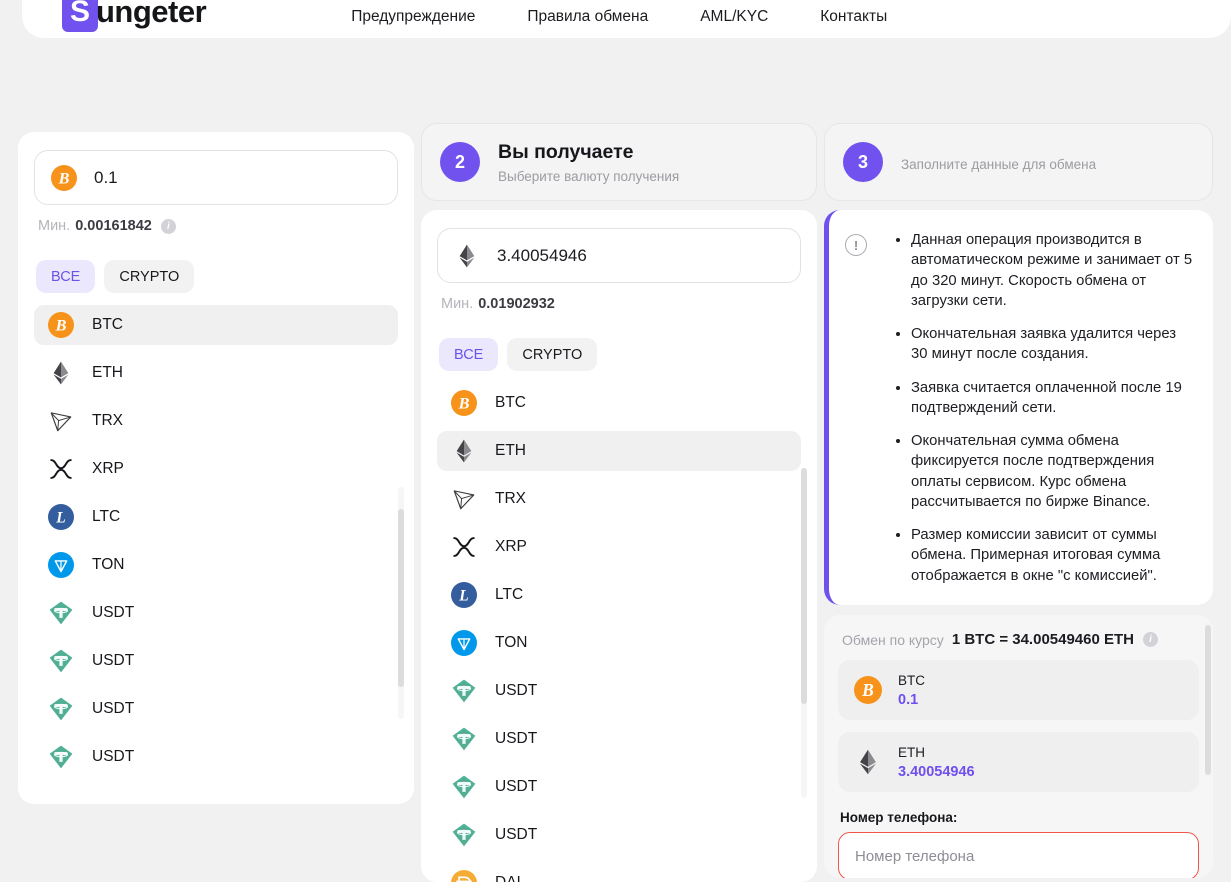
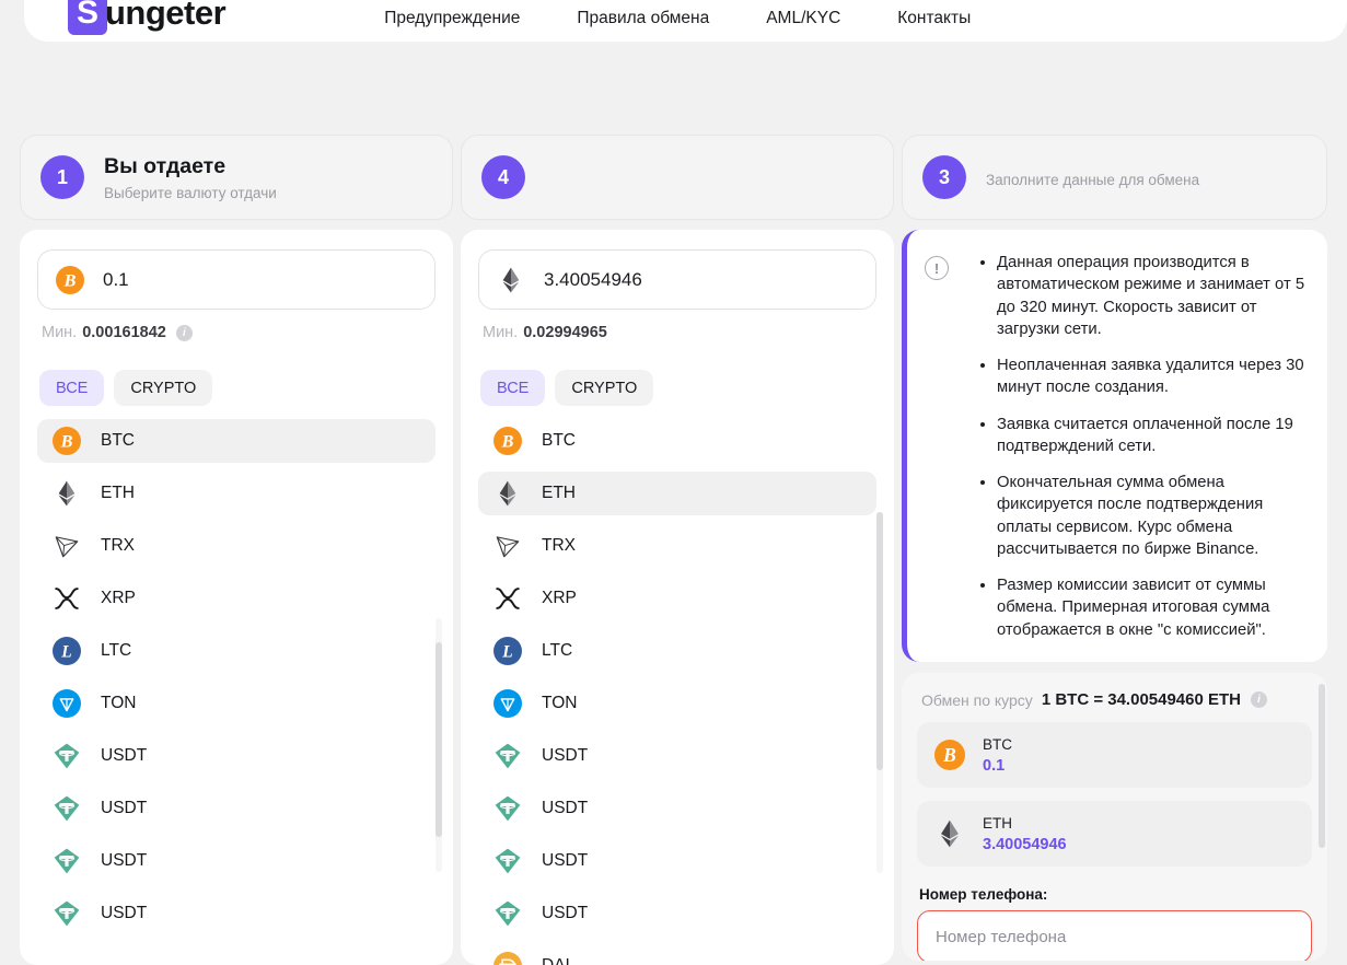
  S
  ungeter
  Предупреждение
  Правила обмена
  AML/KYC
  Контакты
+ 1
+ Вы отдаете
+ Выберите валюту отдачи
  B
  0.1
  Мин.
  0.00161842
  i
  ВСЕ
  CRYPTO
  B
  BTC
  ETH
  TRX
  XRP
  L
  LTC
  TON
  USDT
  USDT
  USDT
  USDT
- 2
+ 4
- Вы получаете
- Выберите валюту получения
  3.40054946
  Мин.
- 0.01902932
+ 0.02994965
  ВСЕ
  CRYPTO
  B
  BTC
  ETH
  TRX
  XRP
  L
  LTC
  TON
  USDT
  USDT
  USDT
  USDT
  3
  Заполните данные для обмена
  !
- Данная операция производится в автоматическом режиме и занимает от 5 до 320 минут. Скорость обмена от загрузки сети.
+ Данная операция производится в автоматическом режиме и занимает от 5 до 320 минут. Скорость зависит от загрузки сети.
- Окончательная заявка удалится через 30 минут после создания.
+ Неоплаченная заявка удалится через 30 минут после создания.
  Заявка считается оплаченной после 19 подтверждений сети.
  Окончательная сумма обмена фиксируется после подтверждения оплаты сервисом. Курс обмена рассчитывается по бирже Binance.
  Размер комиссии зависит от суммы обмена. Примерная итоговая сумма отображается в окне "с комиссией".
  Обмен по курсу
  1 BTC = 34.00549460 ETH
  i
  B
  BTC
  0.1
  ETH
  3.40054946
  Номер телефона:
  Номер телефона
